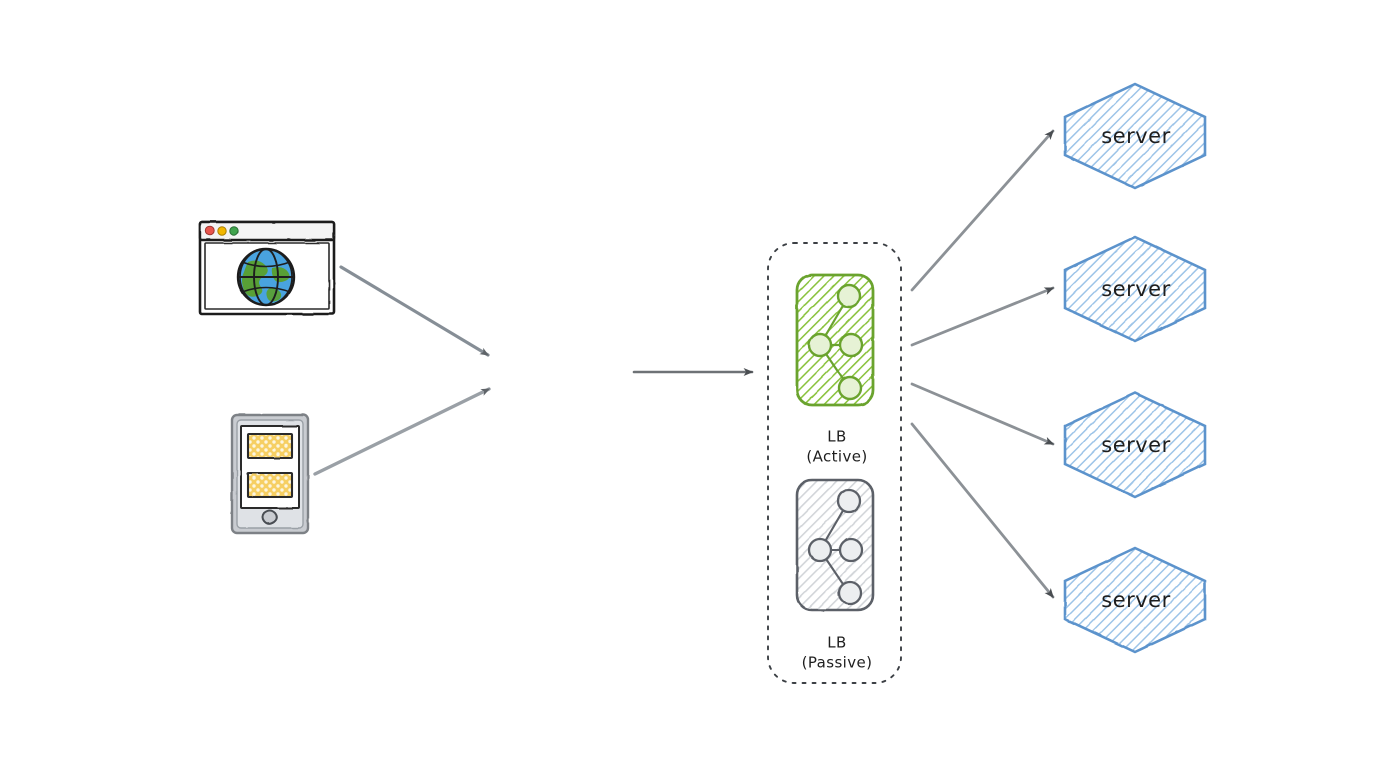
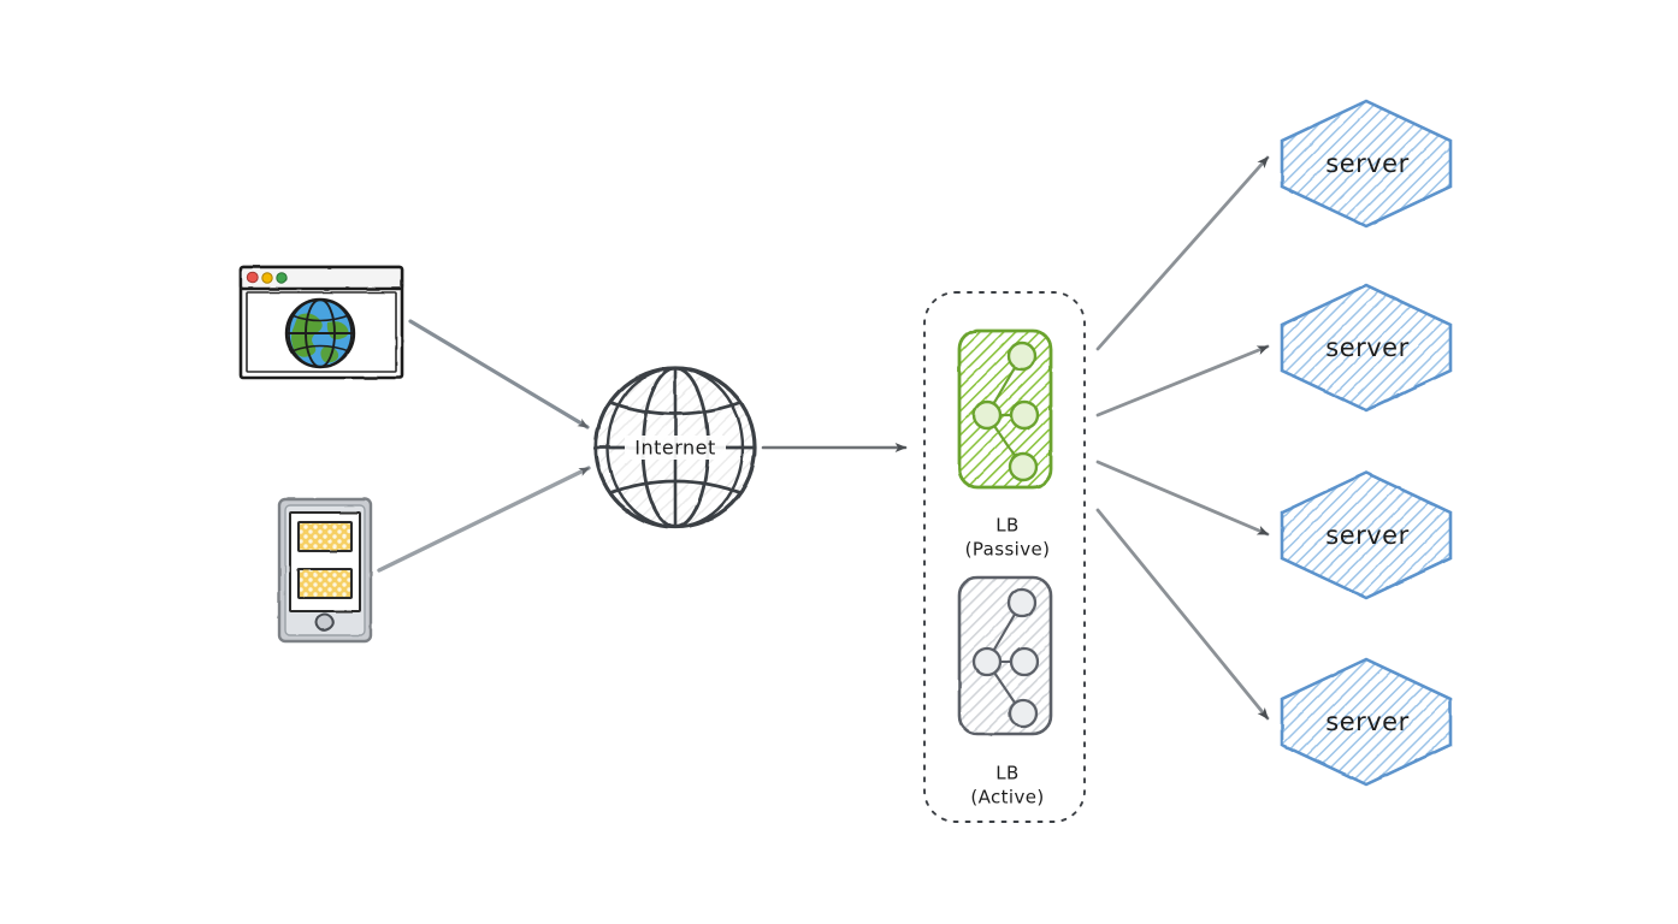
+ Internet
  LB
- (Active)
+ (Passive)
  LB
- (Passive)
+ (Active)
  server
  server
  server
  server
